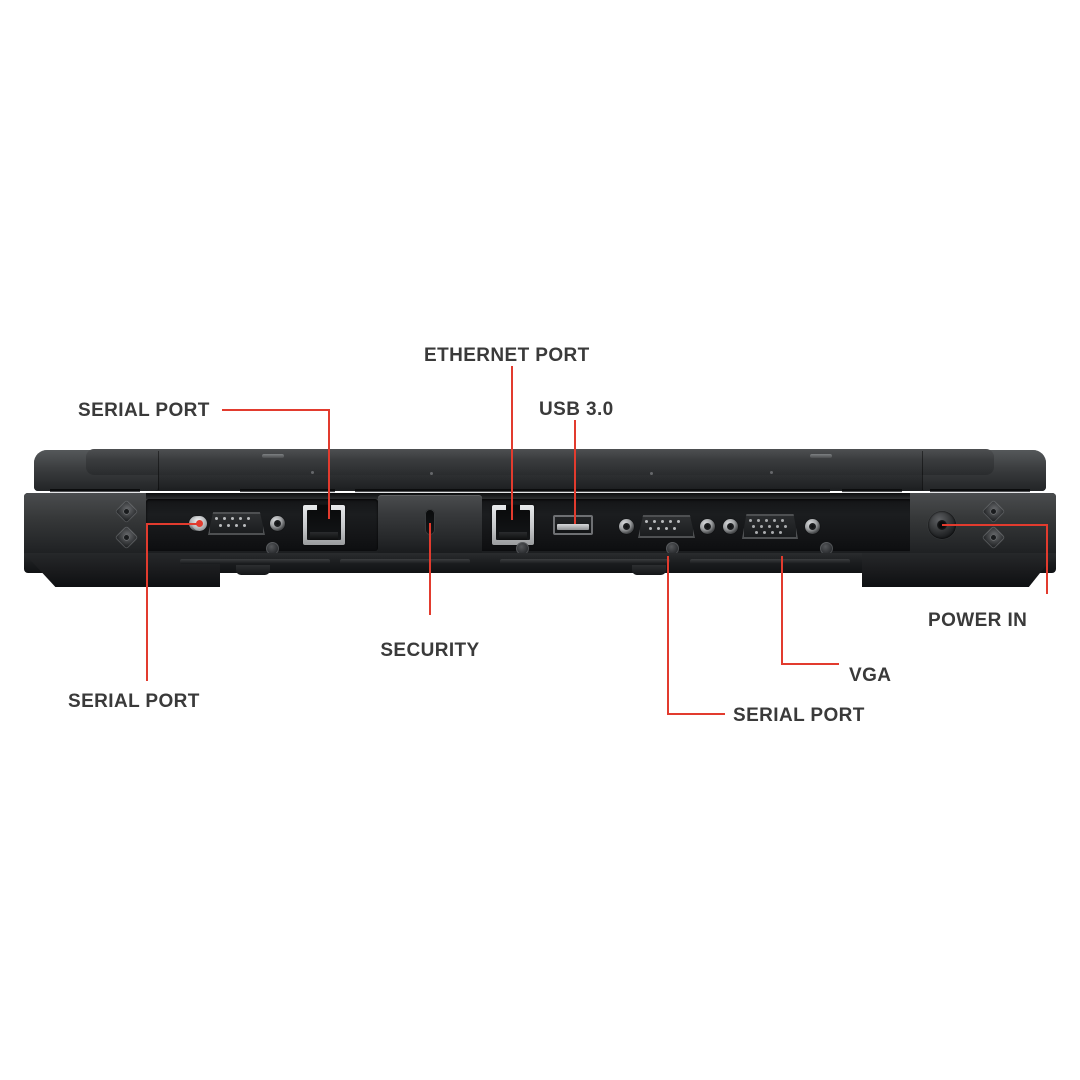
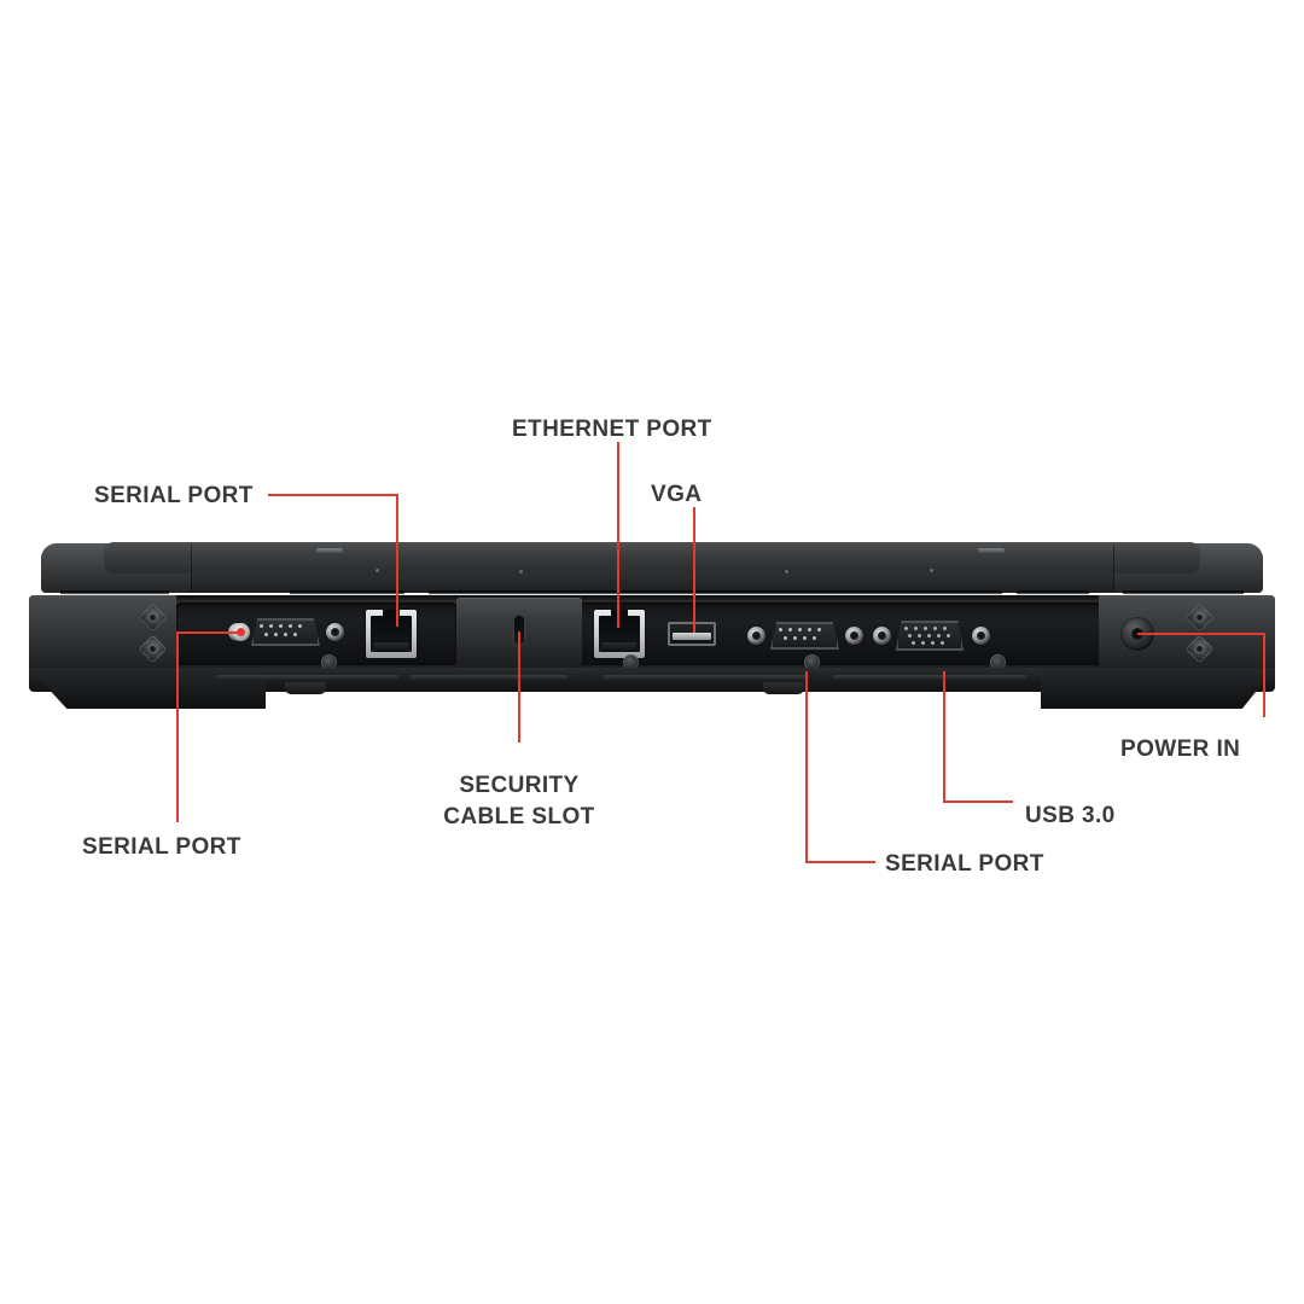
  SERIAL PORT
  ETHERNET PORT
- USB 3.0
+ VGA
  POWER IN
- VGA
+ USB 3.0
  SERIAL PORT
  SECURITY
+ CABLE SLOT
  SERIAL PORT
